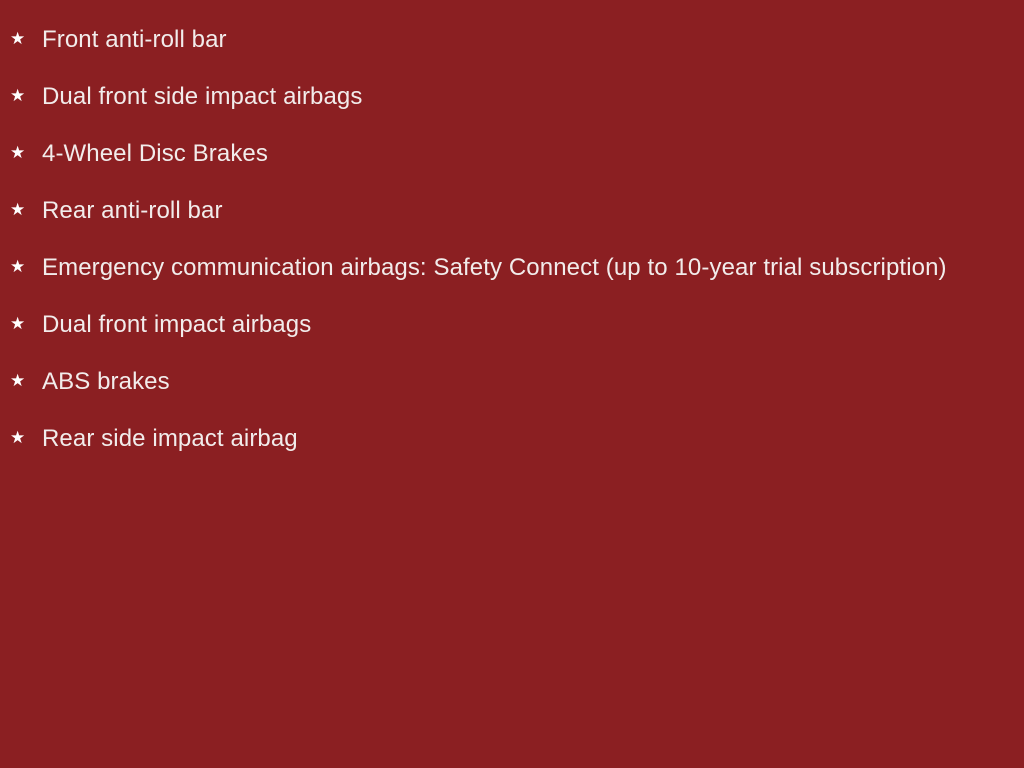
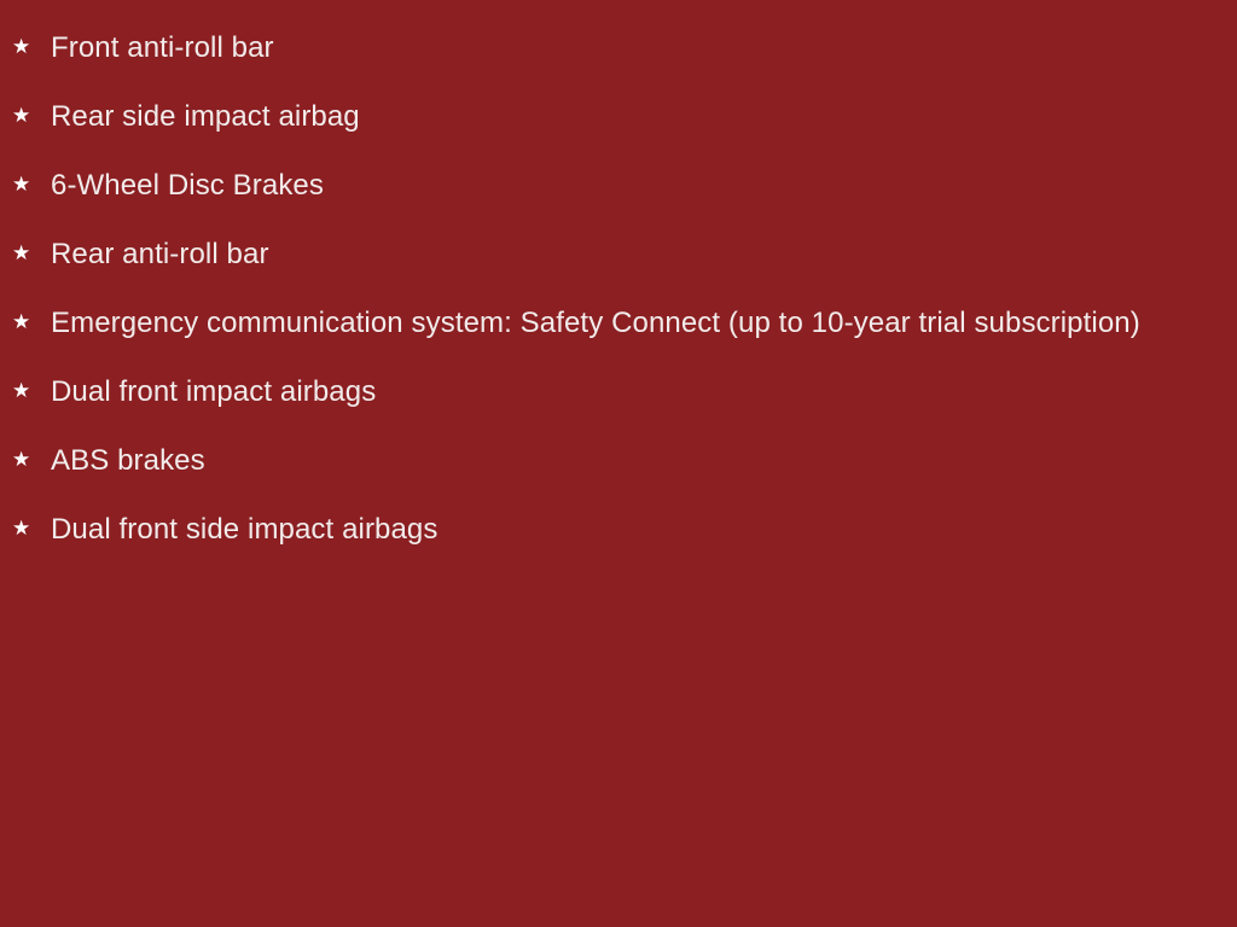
  ★
  Front anti-roll bar
  ★
- Dual front side impact airbags
+ Rear side impact airbag
  ★
- 4-Wheel Disc Brakes
+ 6-Wheel Disc Brakes
  ★
  Rear anti-roll bar
  ★
- Emergency communication airbags: Safety Connect (up to 10-year trial subscription)
+ Emergency communication system: Safety Connect (up to 10-year trial subscription)
  ★
  Dual front impact airbags
  ★
  ABS brakes
  ★
- Rear side impact airbag
+ Dual front side impact airbags
